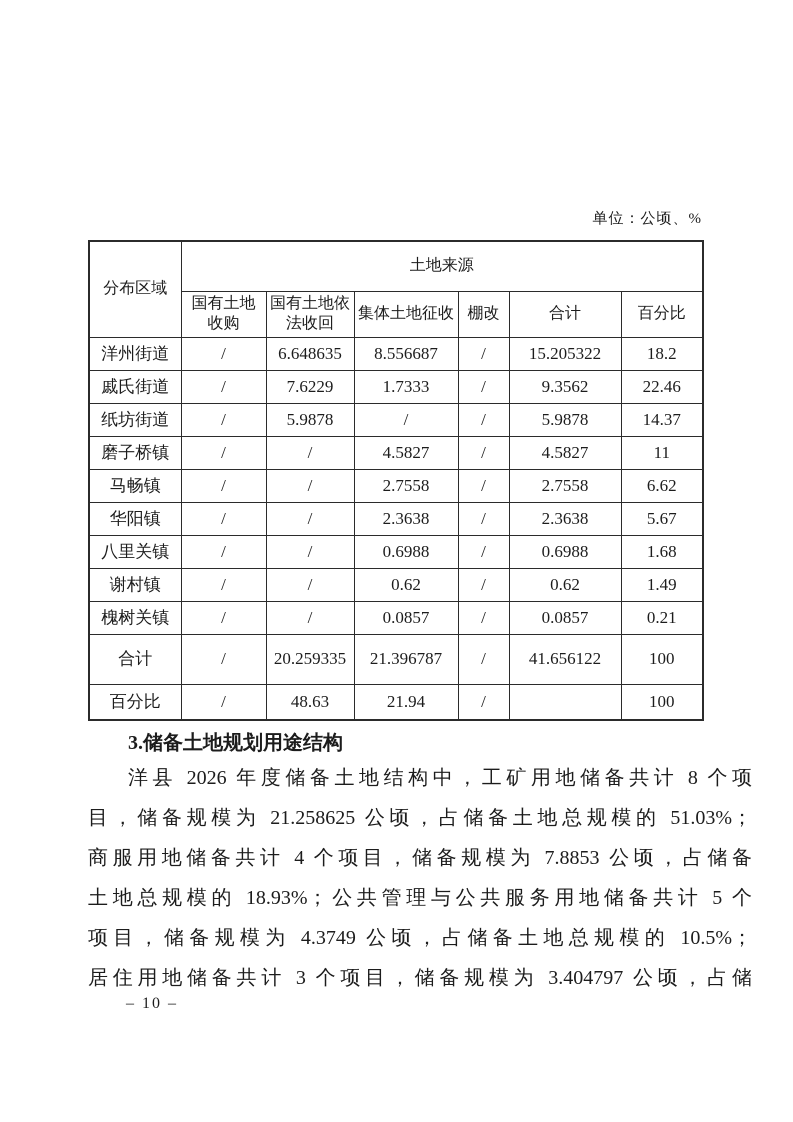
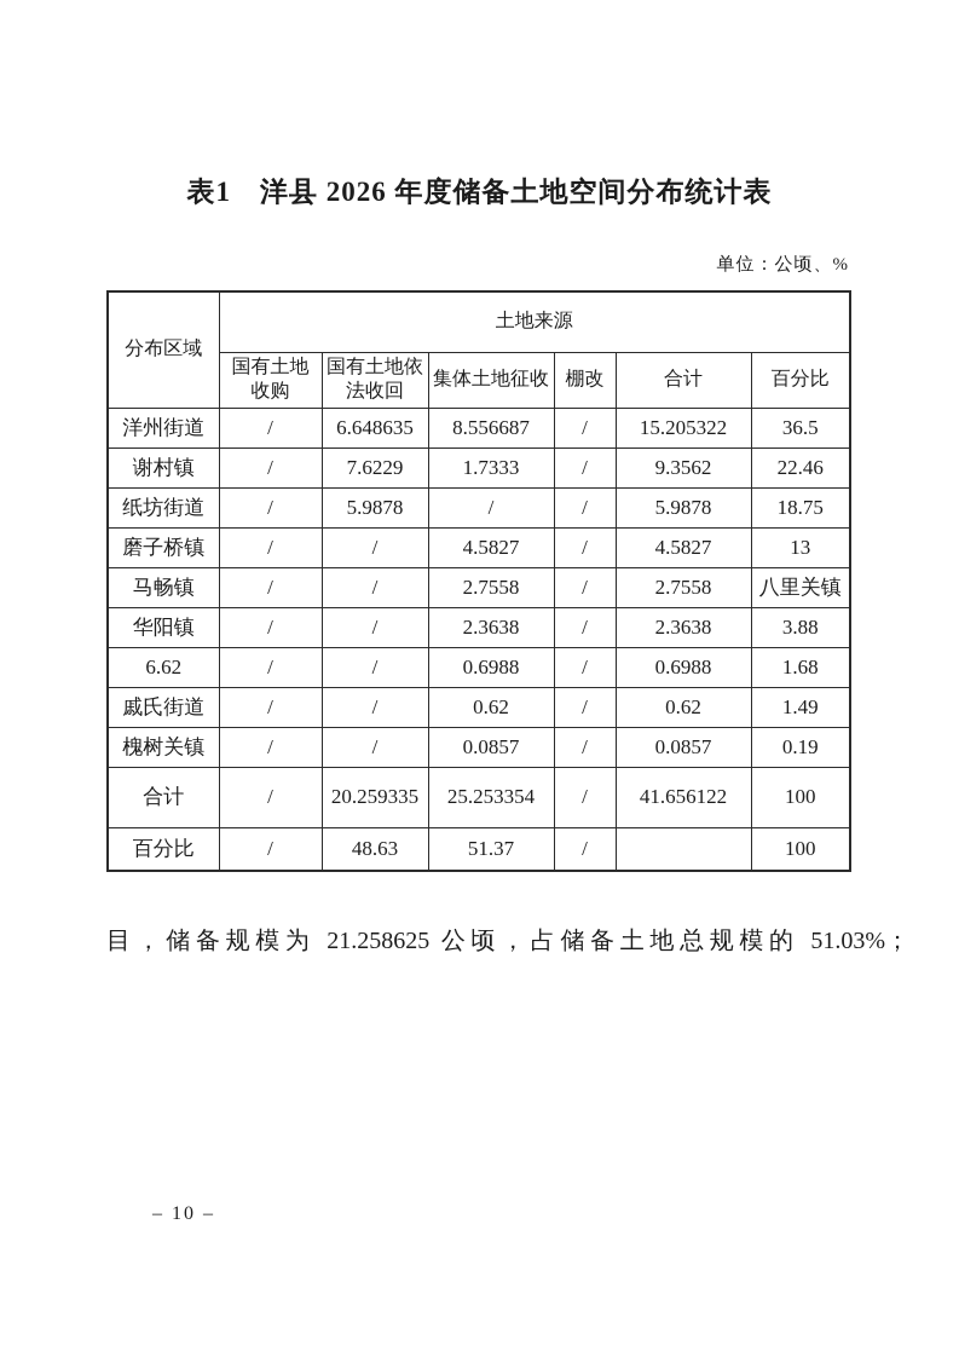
+ 表1 洋县 2026 年度储备土地空间分布统计表
  单位：公顷、%
  分布区域	土地来源
  国有土地收购	国有土地依法收回	集体土地征收	棚改	合计	百分比
- 洋州街道	/	6.648635	8.556687	/	15.205322	18.2
+ 洋州街道	/	6.648635	8.556687	/	15.205322	36.5
- 戚氏街道	/	7.6229	1.7333	/	9.3562	22.46
+ 谢村镇	/	7.6229	1.7333	/	9.3562	22.46
- 纸坊街道	/	5.9878	/	/	5.9878	14.37
+ 纸坊街道	/	5.9878	/	/	5.9878	18.75
- 磨子桥镇	/	/	4.5827	/	4.5827	11
+ 磨子桥镇	/	/	4.5827	/	4.5827	13
- 马畅镇	/	/	2.7558	/	2.7558	6.62
+ 马畅镇	/	/	2.7558	/	2.7558	八里关镇
- 华阳镇	/	/	2.3638	/	2.3638	5.67
+ 华阳镇	/	/	2.3638	/	2.3638	3.88
- 八里关镇	/	/	0.6988	/	0.6988	1.68
+ 6.62	/	/	0.6988	/	0.6988	1.68
- 谢村镇	/	/	0.62	/	0.62	1.49
+ 戚氏街道	/	/	0.62	/	0.62	1.49
- 槐树关镇	/	/	0.0857	/	0.0857	0.21
+ 槐树关镇	/	/	0.0857	/	0.0857	0.19
- 合计	/	20.259335	21.396787	/	41.656122	100
+ 合计	/	20.259335	25.253354	/	41.656122	100
- 百分比	/	48.63	21.94	/		100
+ 百分比	/	48.63	51.37	/		100
- 3.储备土地规划用途结构
- 洋县 2026 年度储备土地结构中，工矿用地储备共计 8 个项
  目，储备规模为 21.258625 公顷，占储备土地总规模的 51.03%；
- 商服用地储备共计 4 个项目，储备规模为 7.8853 公顷，占储备
- 土地总规模的 18.93%；公共管理与公共服务用地储备共计 5 个
- 项目，储备规模为 4.3749 公顷，占储备土地总规模的 10.5%；
- 居住用地储备共计 3 个项目，储备规模为 3.404797 公顷，占储
  – 10 –
